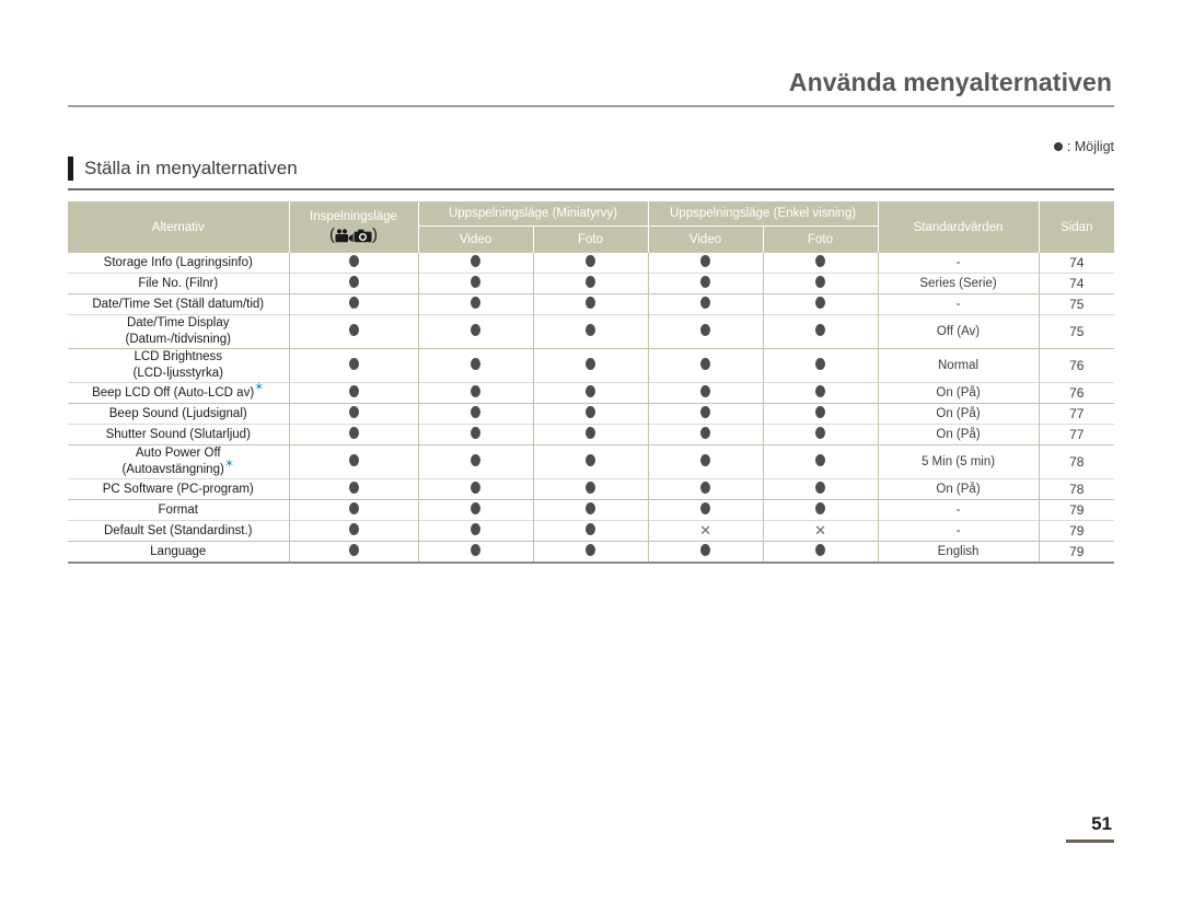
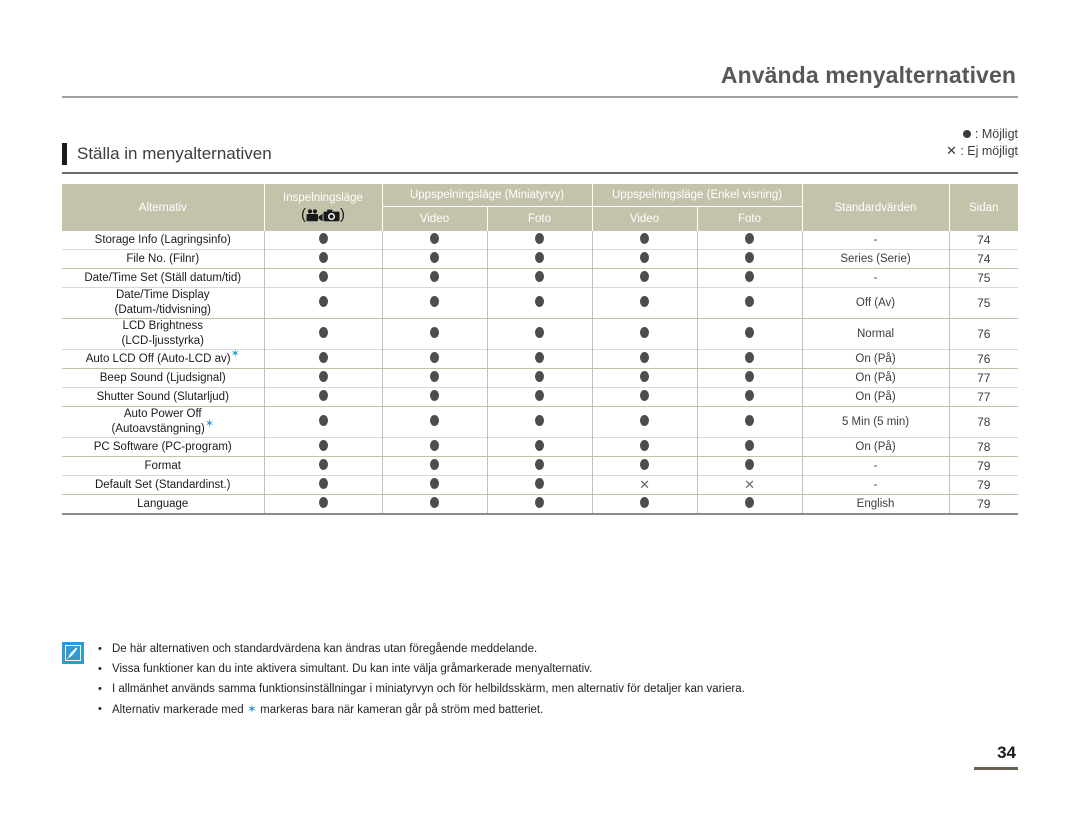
  Använda menyalternativen
  : Möjligt
+ ✕ : Ej möjligt
  Ställa in menyalternativen
  Alternativ	Inspelningsläge ( )	Uppspelningsläge (Miniatyrvy)	Uppspelningsläge (Enkel visning)	Standardvärden	Sidan
  Video	Foto	Video	Foto
  Storage Info (Lagringsinfo)						-	74
  File No. (Filnr)						Series (Serie)	74
  Date/Time Set (Ställ datum/tid)						-	75
  Date/Time Display(Datum-/tidvisning)						Off (Av)	75
  LCD Brightness(LCD-ljusstyrka)						Normal	76
- Beep LCD Off (Auto-LCD av)✶						On (På)	76
+ Auto LCD Off (Auto-LCD av)✶						On (På)	76
  Beep Sound (Ljudsignal)						On (På)	77
  Shutter Sound (Slutarljud)						On (På)	77
  Auto Power Off(Autoavstängning)✶						5 Min (5 min)	78
  PC Software (PC-program)						On (På)	78
  Format						-	79
  Default Set (Standardinst.)				✕	✕	-	79
  Language						English	79
+ De här alternativen och standardvärdena kan ändras utan föregående meddelande.
+ Vissa funktioner kan du inte aktivera simultant. Du kan inte välja gråmarkerade menyalternativ.
+ I allmänhet används samma funktionsinställningar i miniatyrvyn och för helbildsskärm, men alternativ för detaljer kan variera.
+ Alternativ markerade med ✶ markeras bara när kameran går på ström med batteriet.
- 51
+ 34
